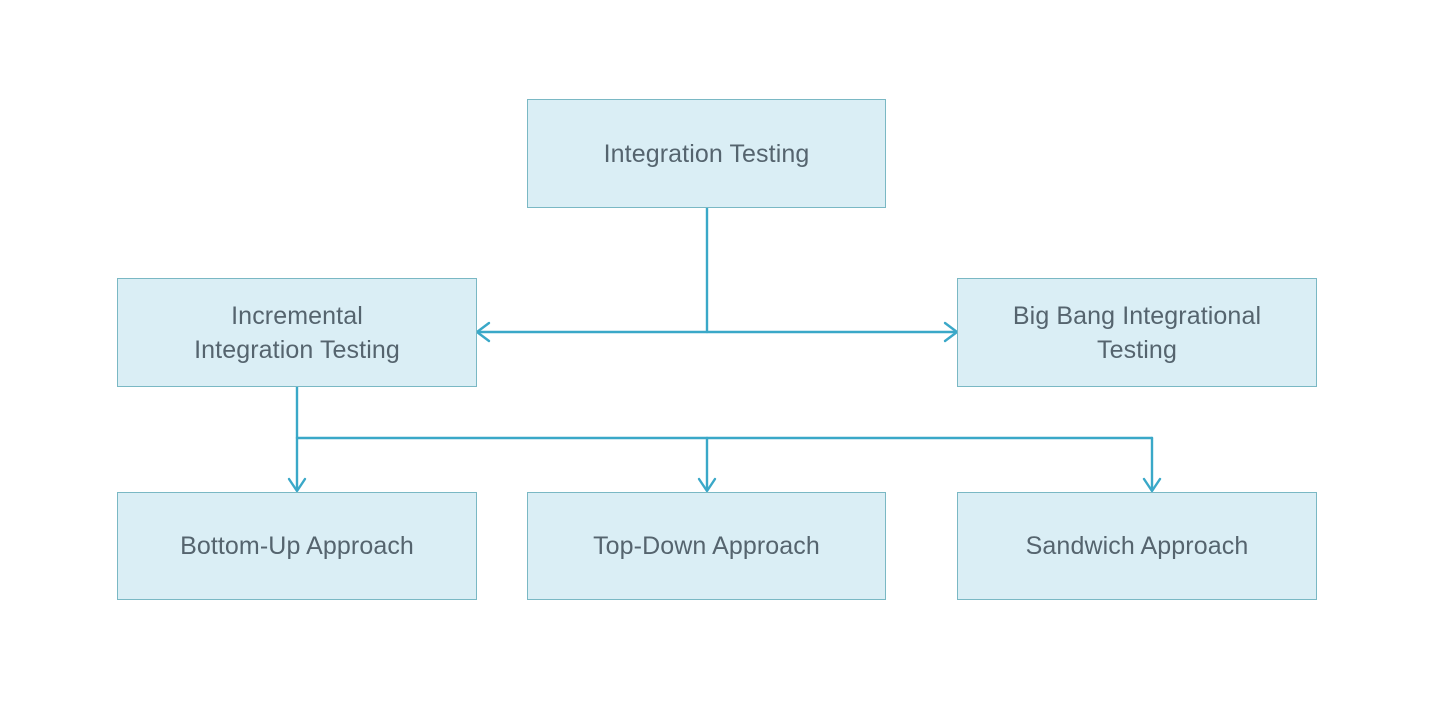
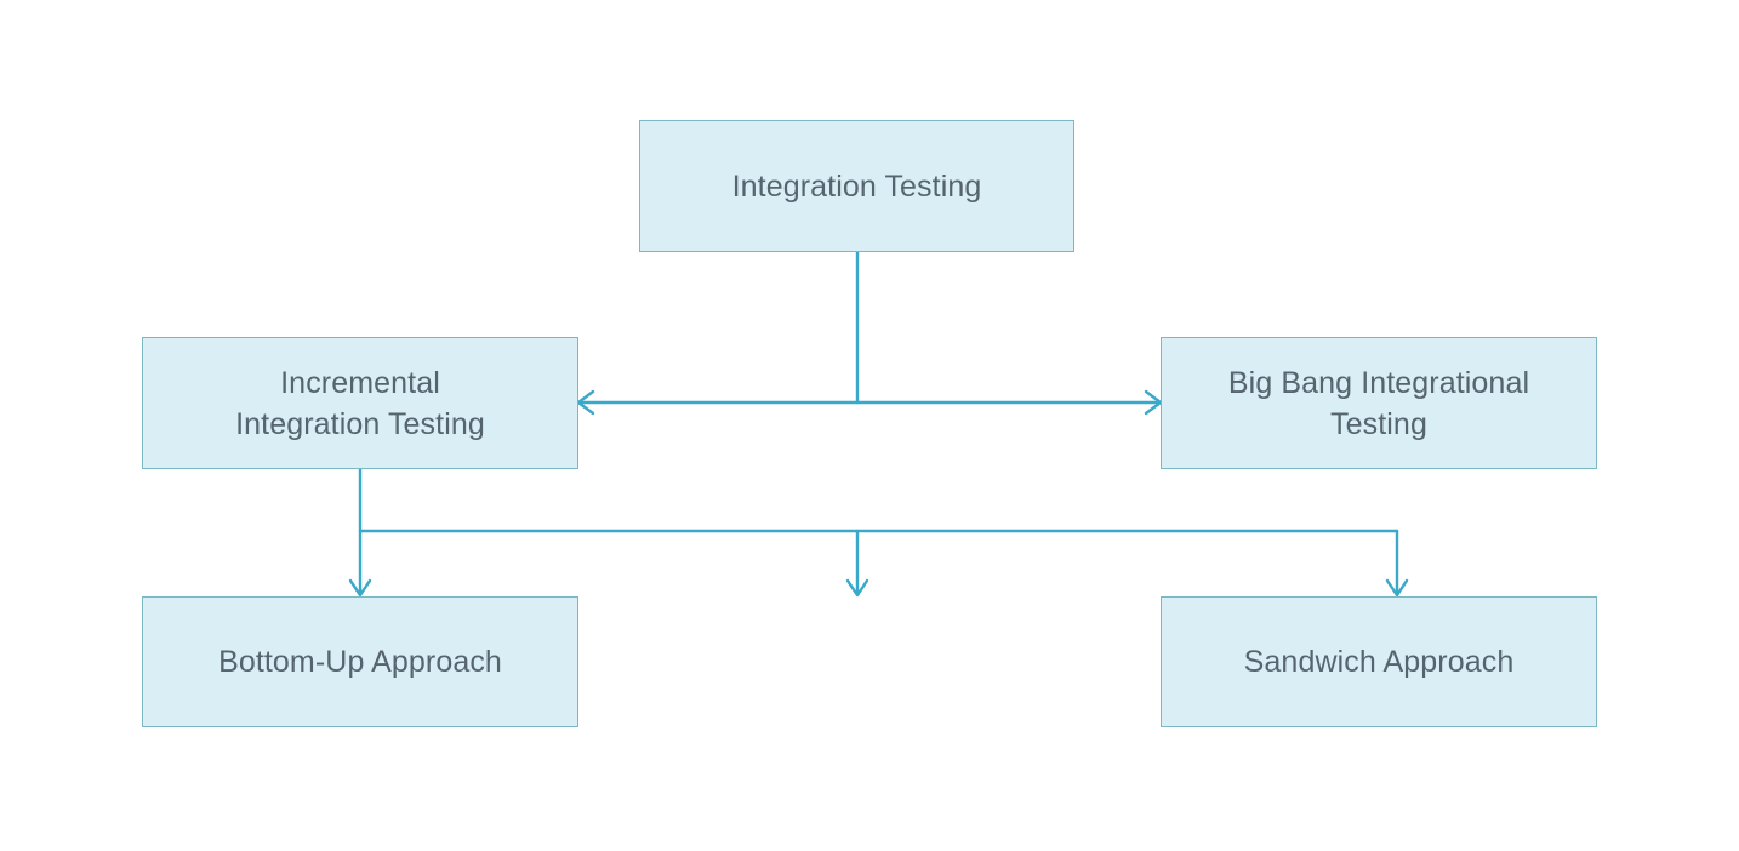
  Integration Testing
  Incremental
  Integration Testing
  Big Bang Integrational
  Testing
  Bottom-Up Approach
- Top-Down Approach
  Sandwich Approach
